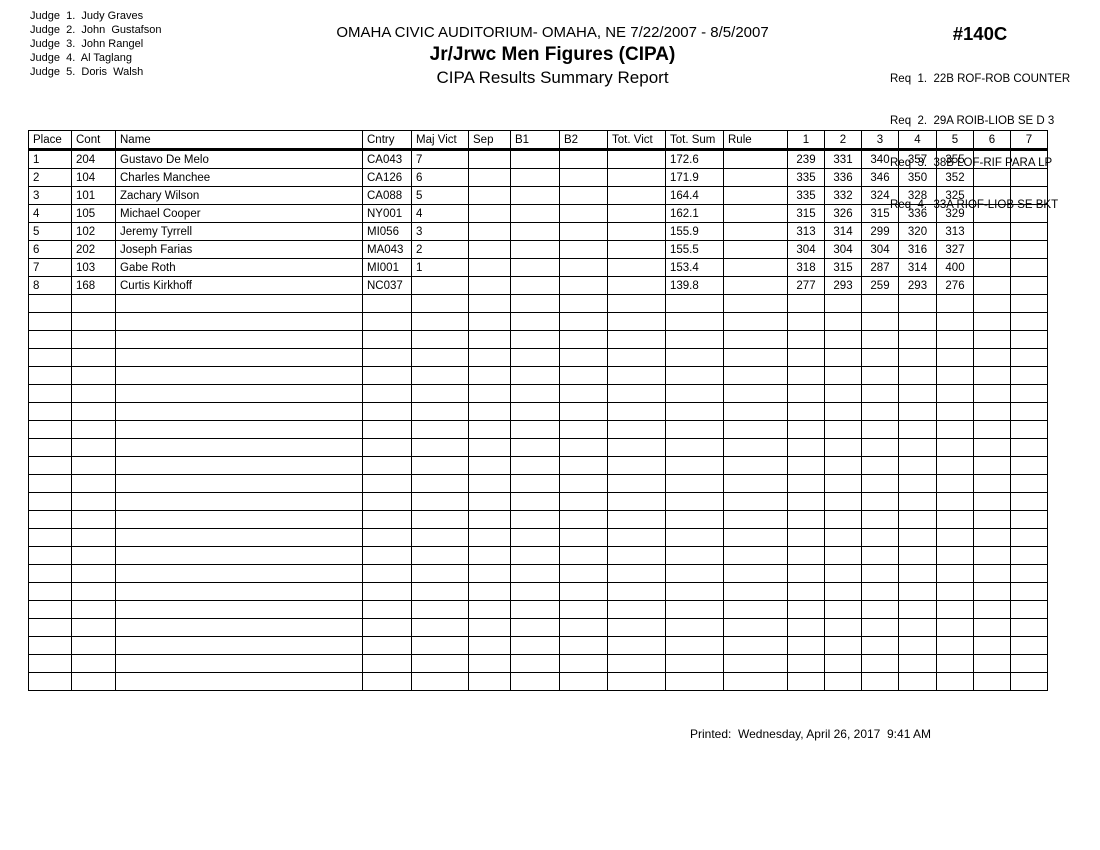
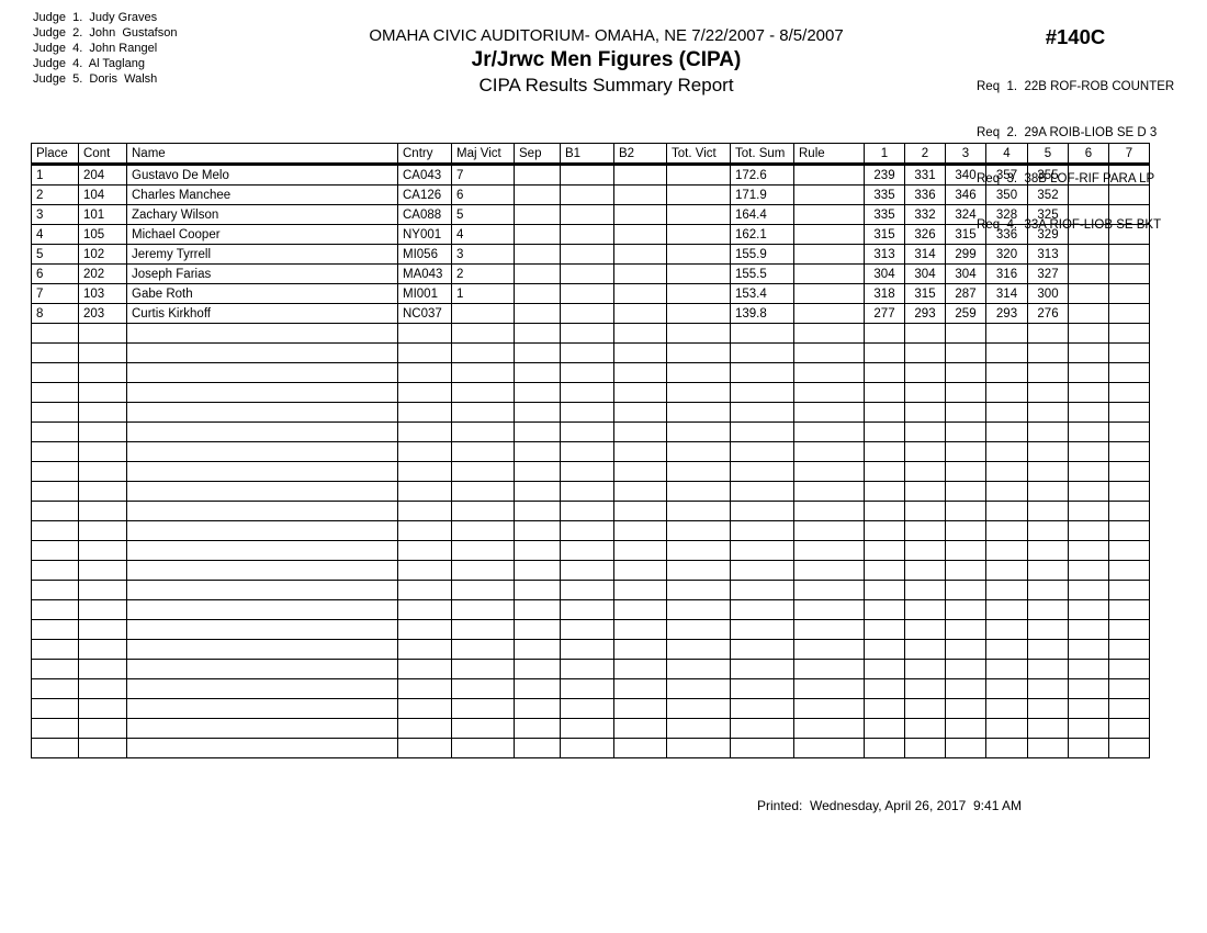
  Judge 1. Judy Graves
  Judge 2. John Gustafson
- Judge 3. John Rangel
+ Judge 4. John Rangel
  Judge 4. Al Taglang
  Judge 5. Doris Walsh
  OMAHA CIVIC AUDITORIUM- OMAHA, NE 7/22/2007 - 8/5/2007
  Jr/Jrwc Men Figures (CIPA)
  CIPA Results Summary Report
  #140C
  Req 1. 22B ROF-ROB COUNTER
  Req 2. 29A ROIB-LIOB SE D 3
  Req 3. 38B LOF-RIF PARA LP
  Req 4. 33A RIOF-LIOB SE BKT
  Place	Cont	Name	Cntry	Maj Vict	Sep	B1	B2	Tot. Vict	Tot. Sum	Rule	1	2	3	4	5	6	7
  1	204	Gustavo De Melo	CA043	7					172.6		239	331	340	357	355
  2	104	Charles Manchee	CA126	6					171.9		335	336	346	350	352
  3	101	Zachary Wilson	CA088	5					164.4		335	332	324	328	325
  4	105	Michael Cooper	NY001	4					162.1		315	326	315	336	329
  5	102	Jeremy Tyrrell	MI056	3					155.9		313	314	299	320	313
  6	202	Joseph Farias	MA043	2					155.5		304	304	304	316	327
- 7	103	Gabe Roth	MI001	1					153.4		318	315	287	314	400
+ 7	103	Gabe Roth	MI001	1					153.4		318	315	287	314	300
- 8	168	Curtis Kirkhoff	NC037						139.8		277	293	259	293	276
+ 8	203	Curtis Kirkhoff	NC037						139.8		277	293	259	293	276
  Printed: Wednesday, April 26, 2017 9:41 AM
